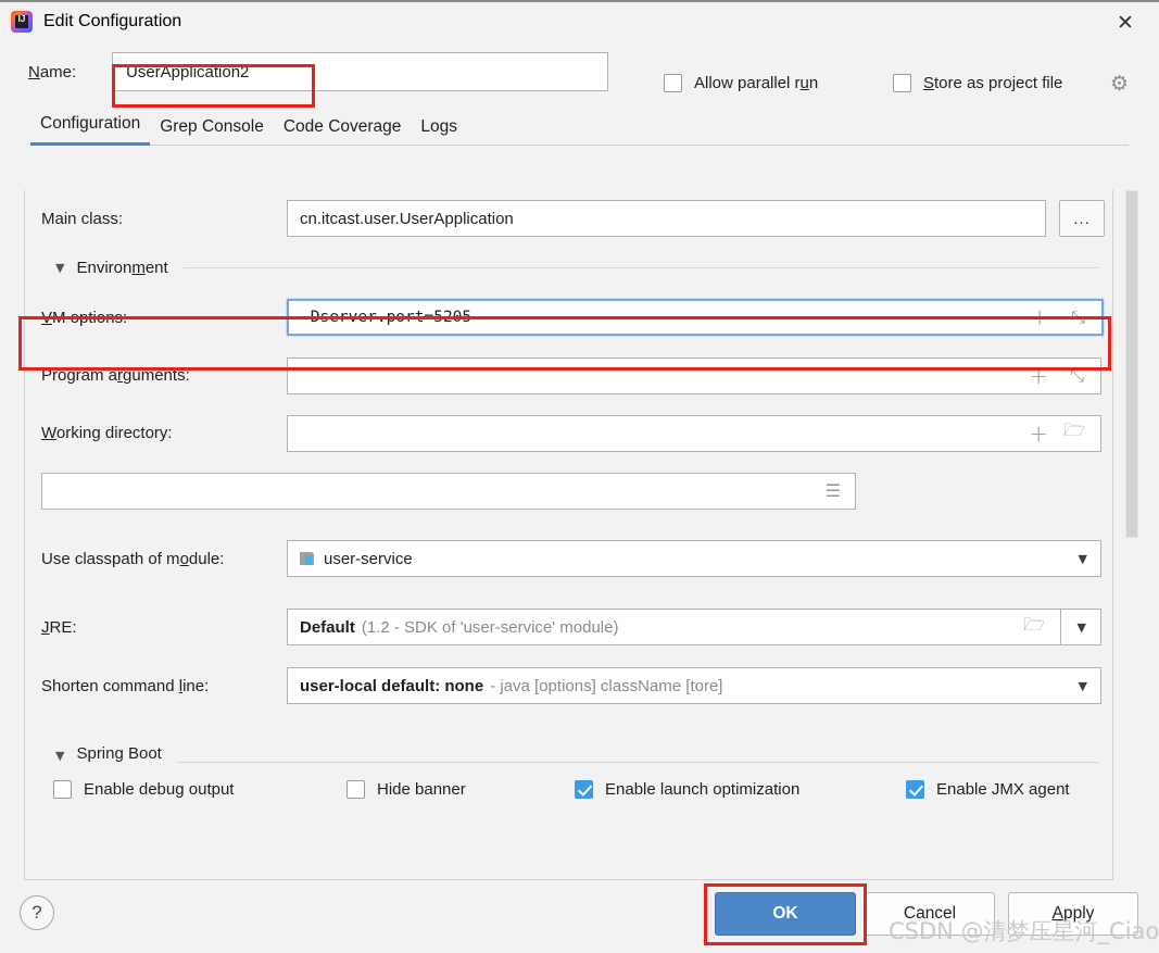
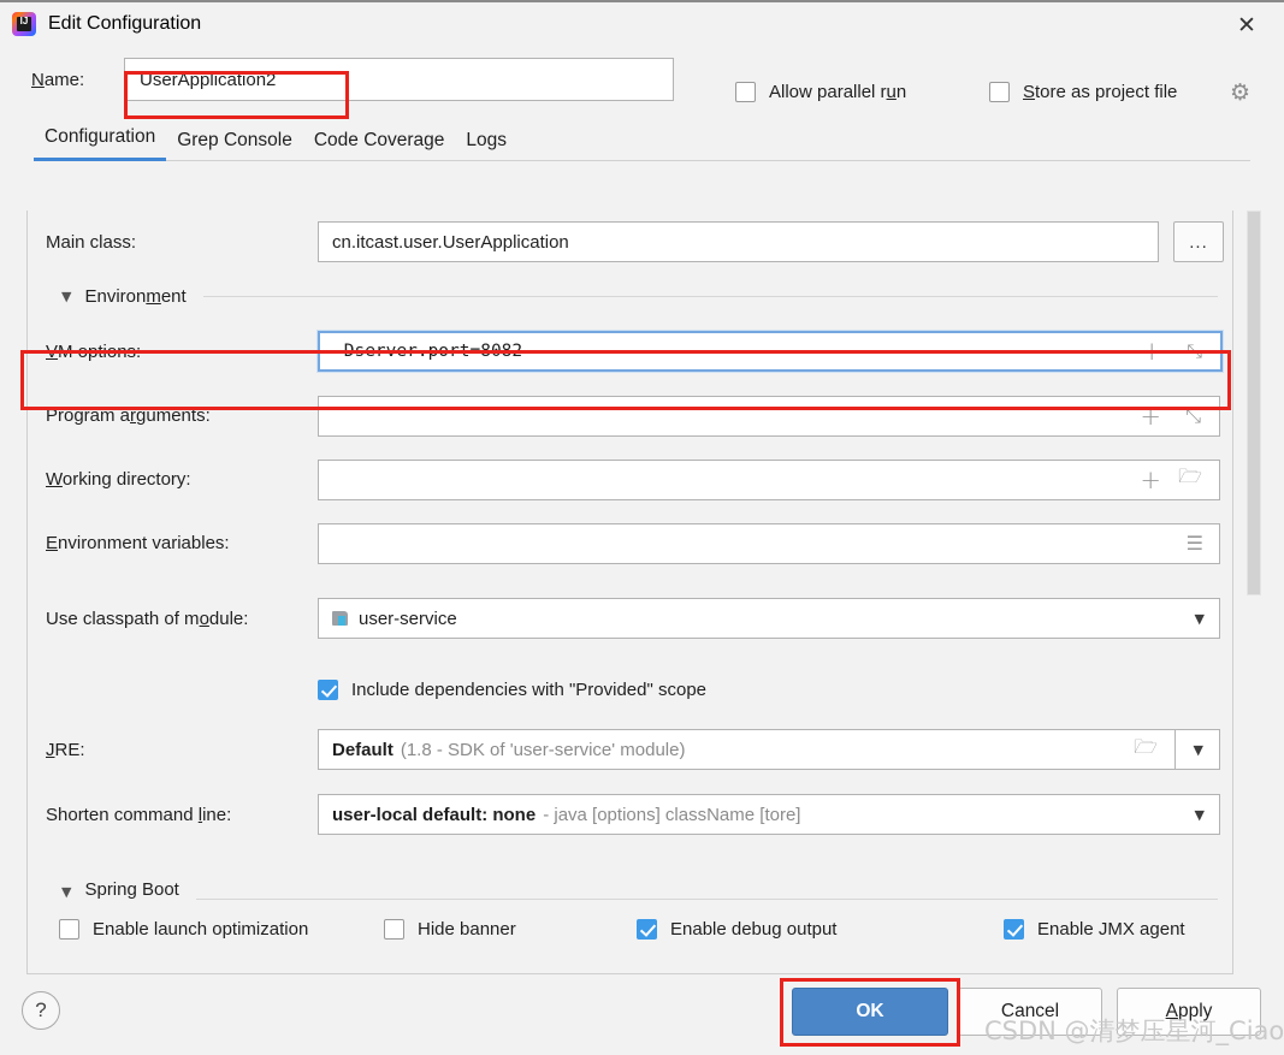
  Edit Configuration
  ✕
  Name:
  UserApplication2
  Allow parallel run
  Store as project file
  ⚙
  Configuration
  Grep Console
  Code Coverage
  Logs
  Main class:
  cn.itcast.user.UserApplication
  ...
  ▼
  Environment
  VM options:
- -Dserver.port=5205
+ -Dserver.port=8082
  +
  ⤡
  Program arguments:
  +
  ⤡
  Working directory:
  +
  🗁
+ Environment variables:
  ☰
  Use classpath of module:
  user-service
  ▼
+ Include dependencies with "Provided" scope
  JRE:
  Default
- (1.2 - SDK of 'user-service' module)
+ (1.8 - SDK of 'user-service' module)
  🗁
  ▼
  Shorten command line:
  user-local default: none
  - java [options] className [tore]
  ▼
  ▼
  Spring Boot
- Enable debug output
+ Enable launch optimization
  Hide banner
- Enable launch optimization
+ Enable debug output
  Enable JMX agent
  ?
  OK
  Cancel
  Apply
  CSDN @清梦压星河_Ciao
